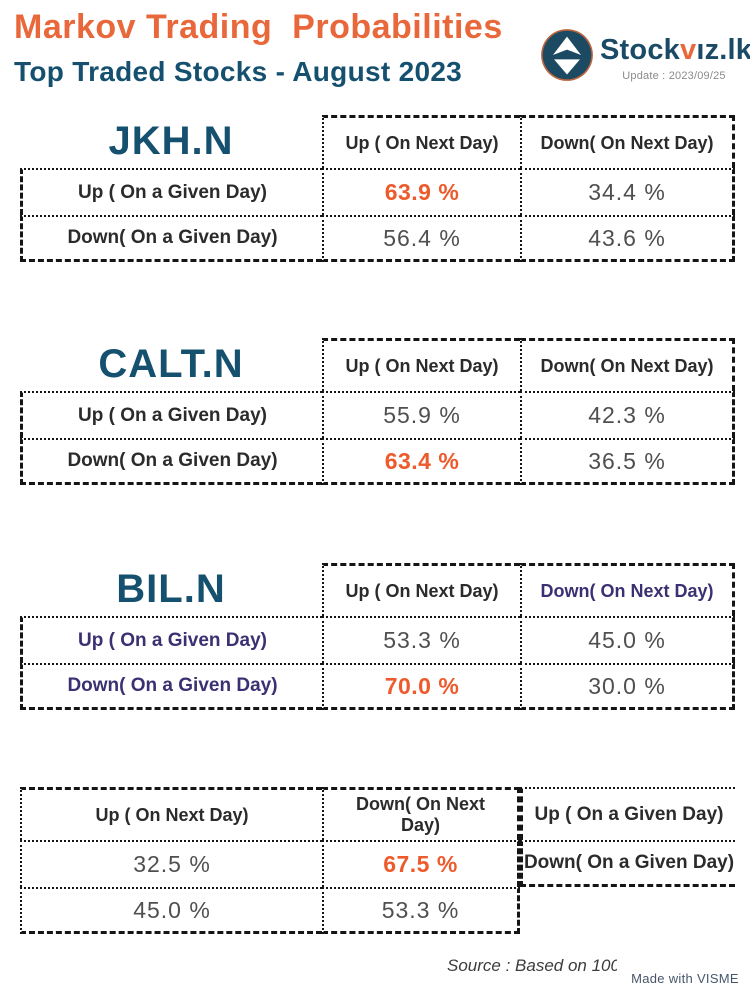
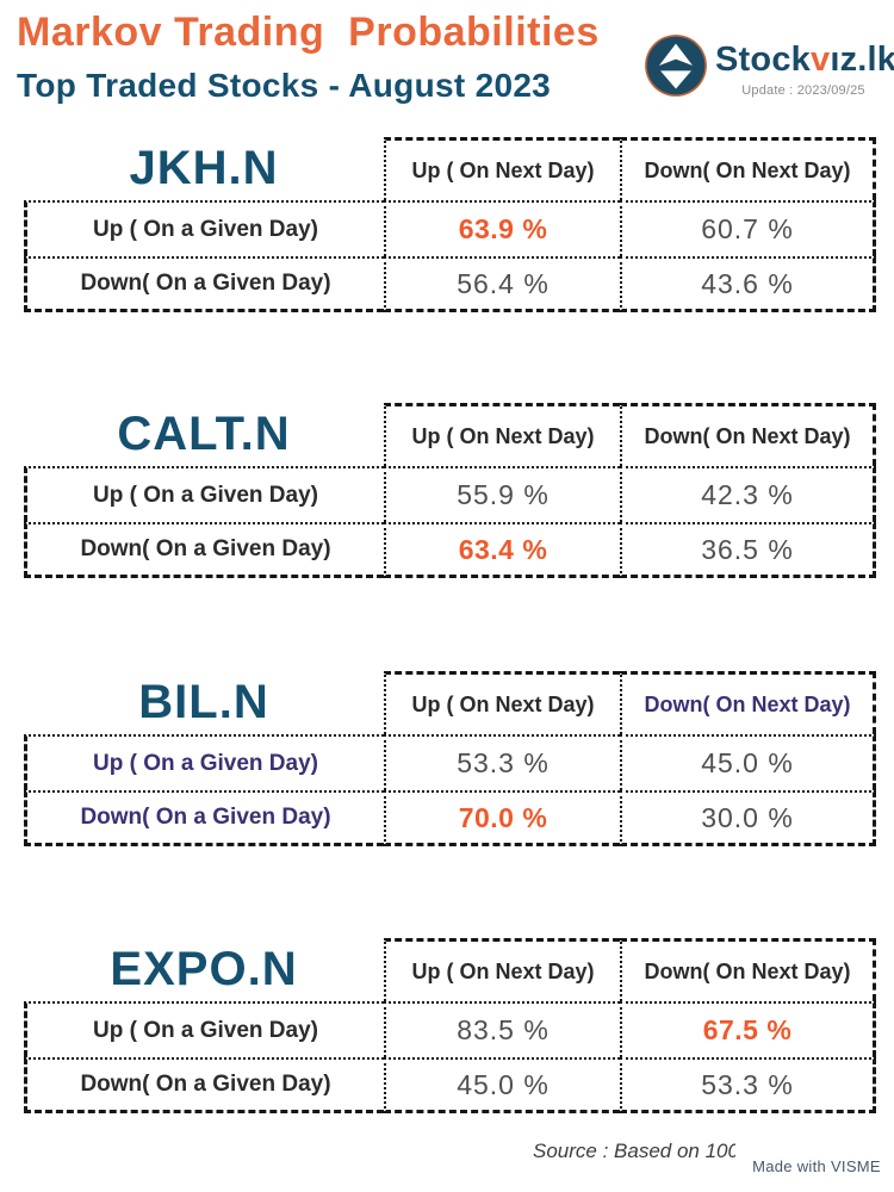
  Markov Trading Probabilities
  Top Traded Stocks - August 2023
  Stockvız.lk
  Update : 2023/09/25
  JKH.N
  Up ( On Next Day)
  Down( On Next Day)
  Up ( On a Given Day)
  63.9 %
- 34.4 %
+ 60.7 %
  Down( On a Given Day)
  56.4 %
  43.6 %
  CALT.N
  Up ( On Next Day)
  Down( On Next Day)
  Up ( On a Given Day)
  55.9 %
  42.3 %
  Down( On a Given Day)
  63.4 %
  36.5 %
  BIL.N
  Up ( On Next Day)
  Down( On Next Day)
  Up ( On a Given Day)
  53.3 %
  45.0 %
  Down( On a Given Day)
  70.0 %
  30.0 %
+ EXPO.N
  Up ( On Next Day)
  Down( On Next Day)
  Up ( On a Given Day)
- 32.5 %
+ 83.5 %
  67.5 %
  Down( On a Given Day)
  45.0 %
  53.3 %
  Source : Based on 100
  Made with VISME
